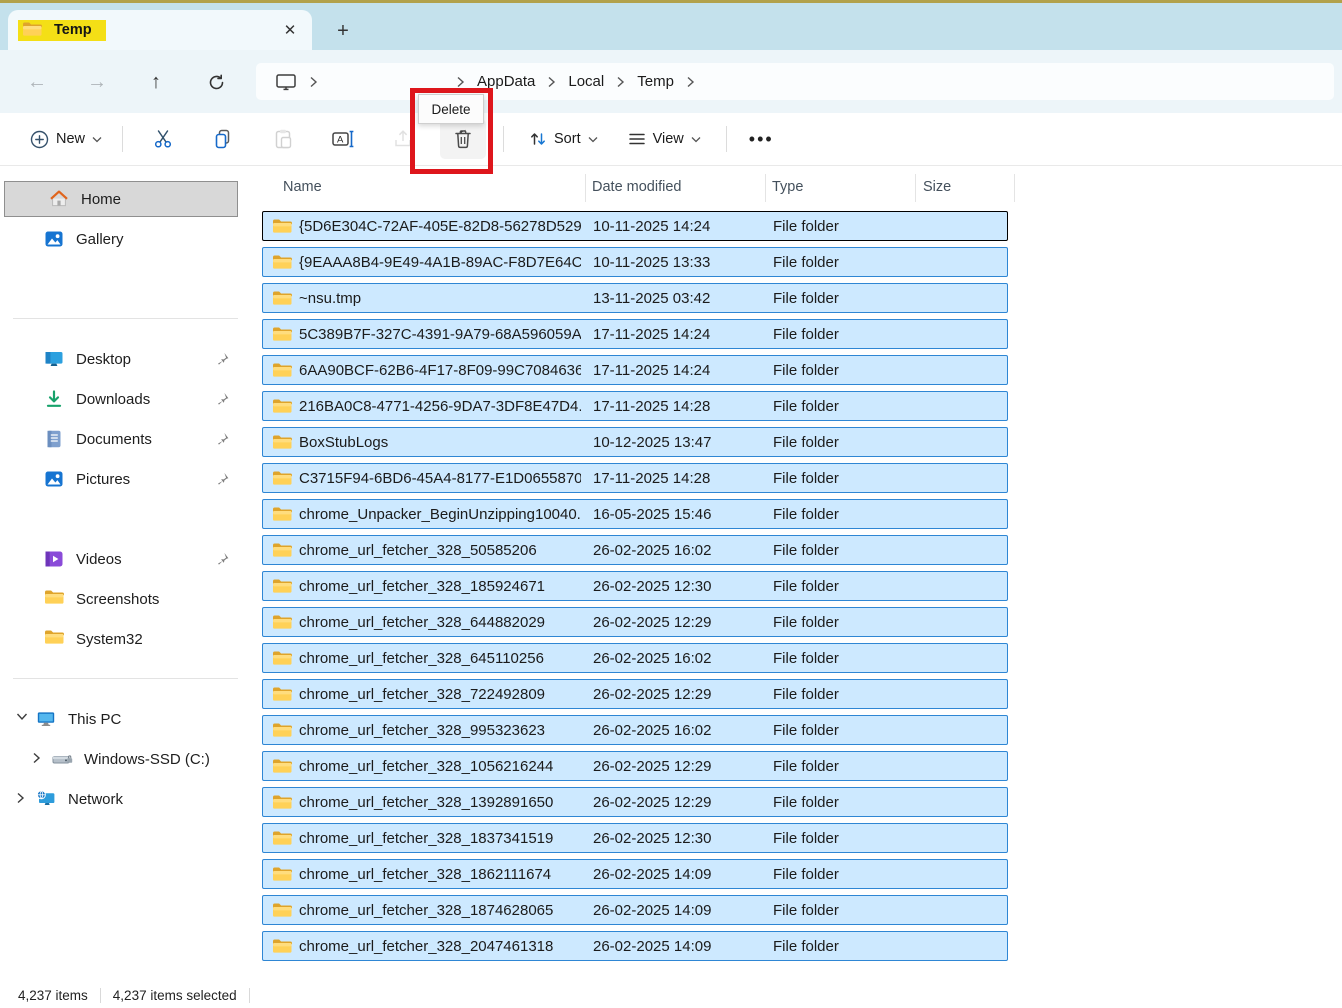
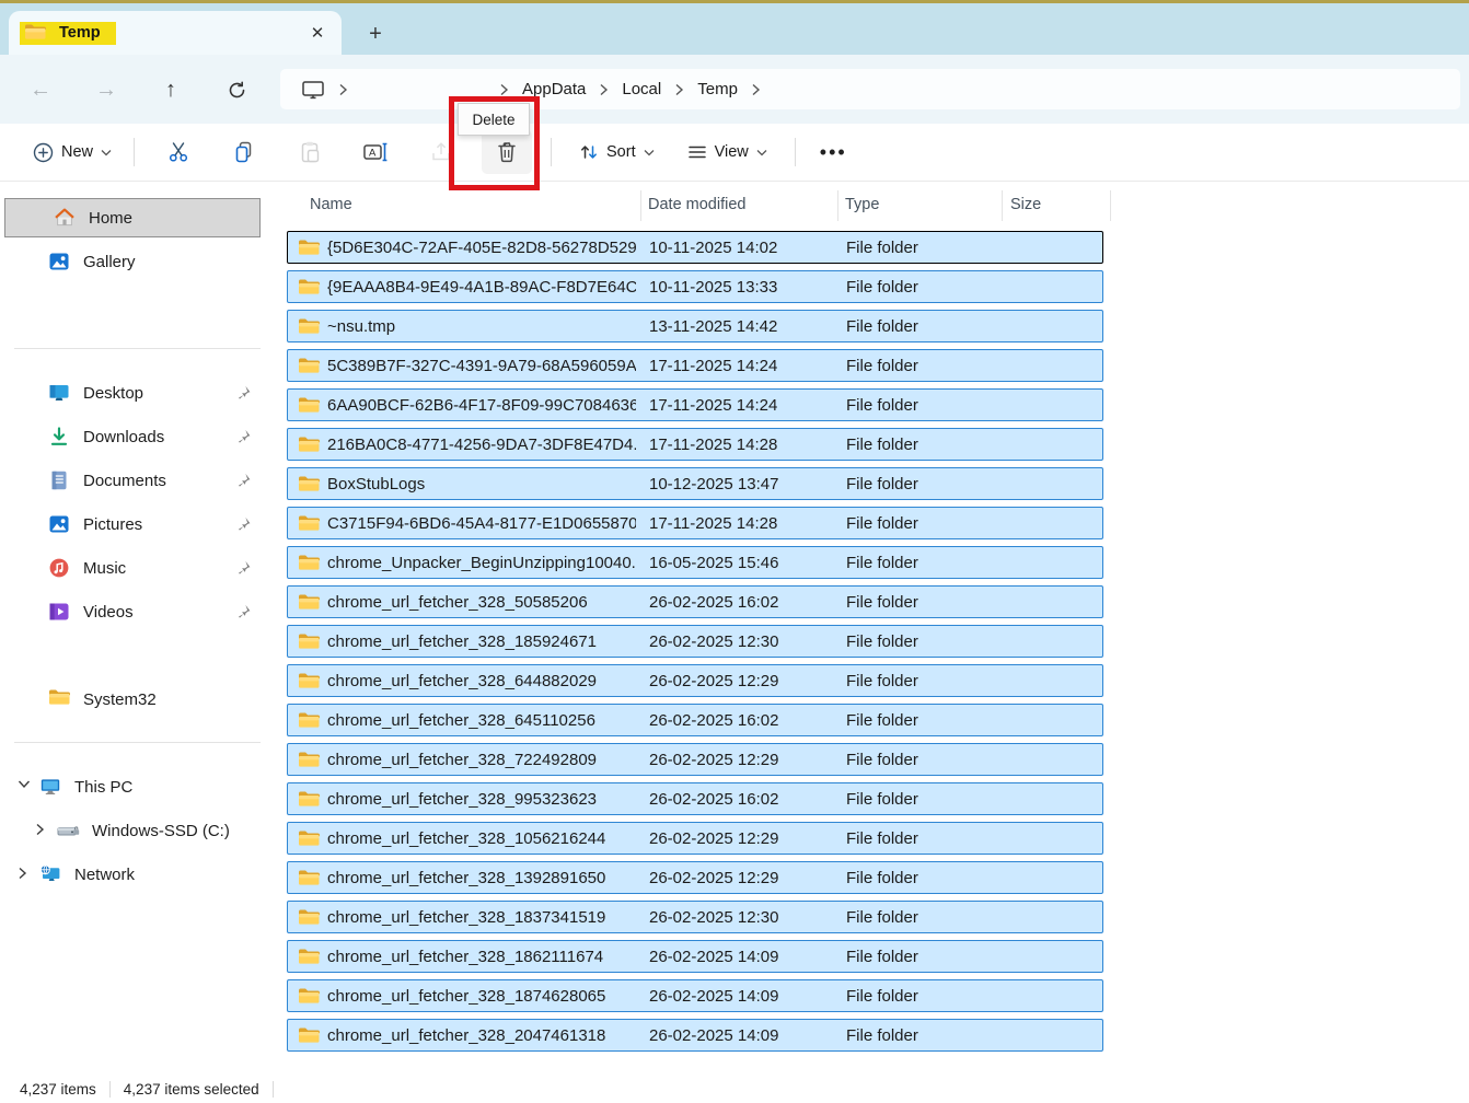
  Temp
  ✕
  +
  ←
  →
  ↑
  AppData
  Local
  Temp
  New
  A
  Sort
  View
  •••
  Delete
  Home
  Gallery
  Desktop
  Downloads
  Documents
  Pictures
+ Music
  Videos
- Screenshots
  System32
  This PC
  Windows-SSD (C:)
  Network
  Name
  Date modified
  Type
  Size
  {5D6E304C-72AF-405E-82D8-56278D529
- 10-11-2025 14:24
+ 10-11-2025 14:02
  File folder
  {9EAAA8B4-9E49-4A1B-89AC-F8D7E64C
  10-11-2025 13:33
  File folder
  ~nsu.tmp
- 13-11-2025 03:42
+ 13-11-2025 14:42
  File folder
  5C389B7F-327C-4391-9A79-68A596059A
  17-11-2025 14:24
  File folder
  6AA90BCF-62B6-4F17-8F09-99C7084636
  17-11-2025 14:24
  File folder
  216BA0C8-4771-4256-9DA7-3DF8E47D4.
  17-11-2025 14:28
  File folder
  BoxStubLogs
  10-12-2025 13:47
  File folder
  C3715F94-6BD6-45A4-8177-E1D0655870
  17-11-2025 14:28
  File folder
  chrome_Unpacker_BeginUnzipping10040.
  16-05-2025 15:46
  File folder
  chrome_url_fetcher_328_50585206
  26-02-2025 16:02
  File folder
  chrome_url_fetcher_328_185924671
  26-02-2025 12:30
  File folder
  chrome_url_fetcher_328_644882029
  26-02-2025 12:29
  File folder
  chrome_url_fetcher_328_645110256
  26-02-2025 16:02
  File folder
  chrome_url_fetcher_328_722492809
  26-02-2025 12:29
  File folder
  chrome_url_fetcher_328_995323623
  26-02-2025 16:02
  File folder
  chrome_url_fetcher_328_1056216244
  26-02-2025 12:29
  File folder
  chrome_url_fetcher_328_1392891650
  26-02-2025 12:29
  File folder
  chrome_url_fetcher_328_1837341519
  26-02-2025 12:30
  File folder
  chrome_url_fetcher_328_1862111674
  26-02-2025 14:09
  File folder
  chrome_url_fetcher_328_1874628065
  26-02-2025 14:09
  File folder
  chrome_url_fetcher_328_2047461318
  26-02-2025 14:09
  File folder
  4,237 items
  4,237 items selected
